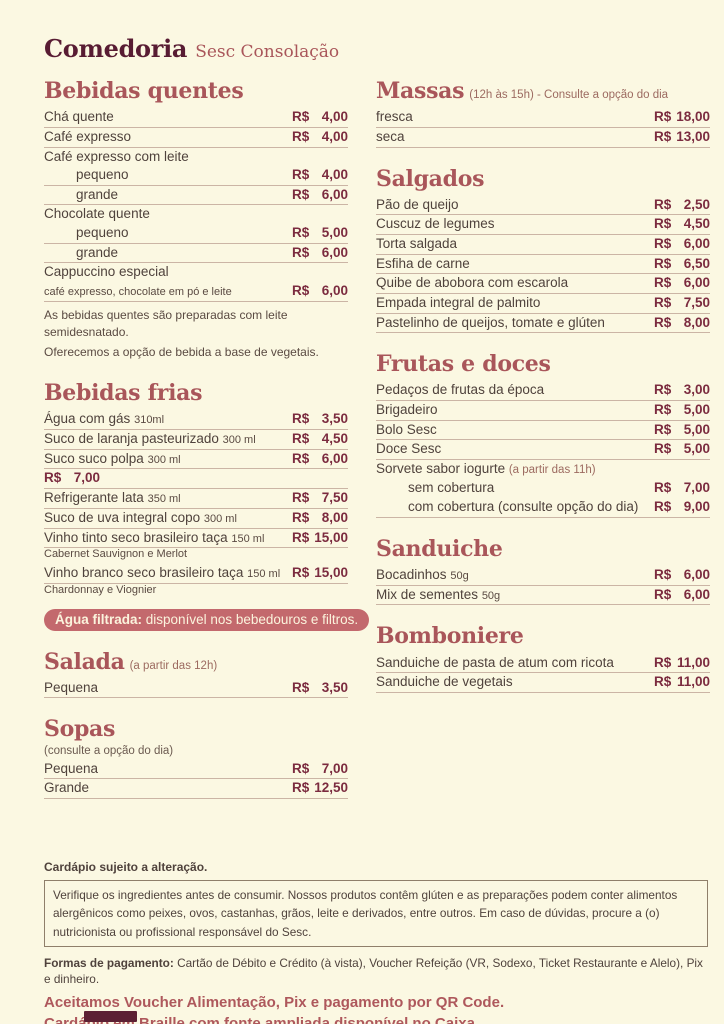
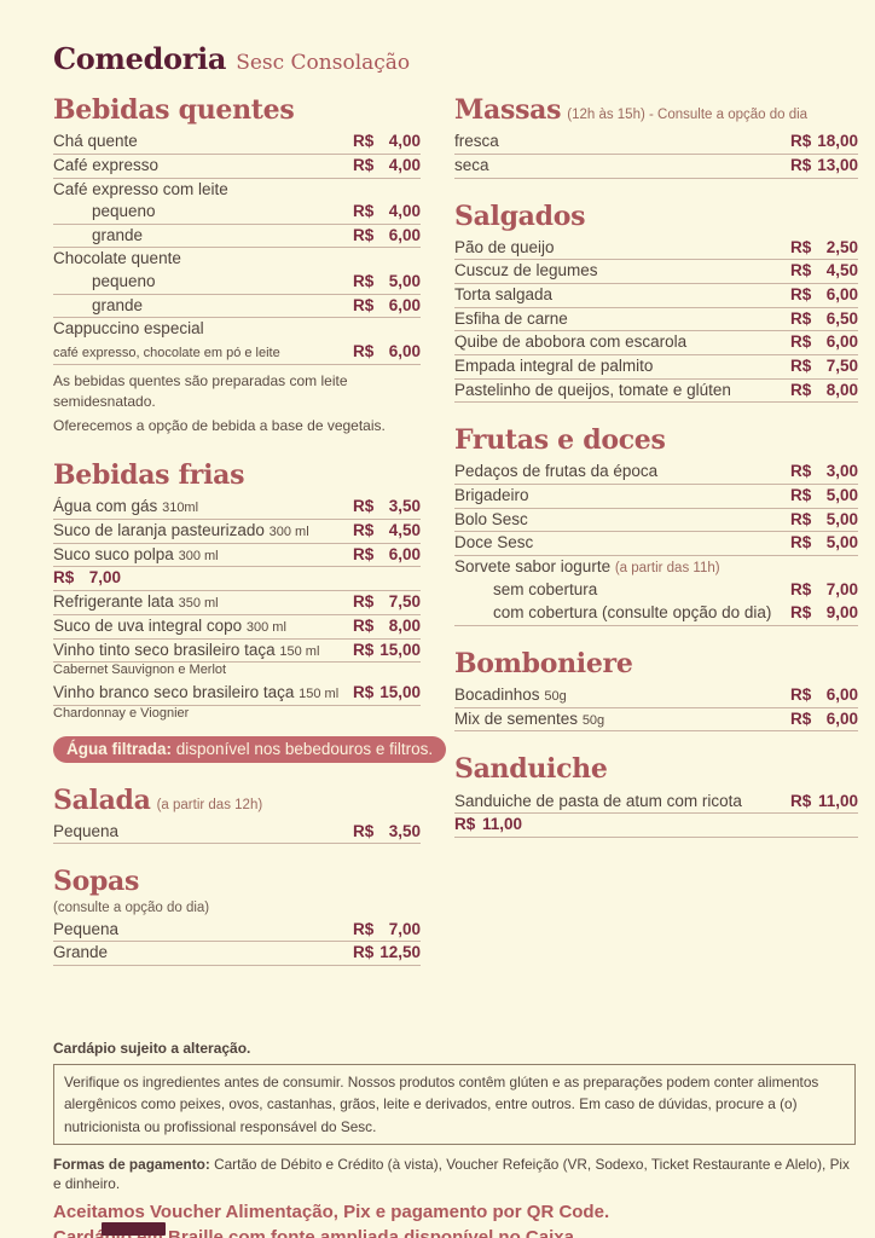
  Comedoria Sesc Consolação
  Bebidas quentes
  Chá quente
  R$
  4,00
  Café expresso
  R$
  4,00
  Café expresso com leite
  pequeno
  R$
  4,00
  grande
  R$
  6,00
  Chocolate quente
  pequeno
  R$
  5,00
  grande
  R$
  6,00
  Cappuccino especial
  café expresso, chocolate em pó e leite
  R$
  6,00
  As bebidas quentes são preparadas com leite semidesnatado.
  Oferecemos a opção de bebida a base de vegetais.
  Bebidas frias
  Água com gás 310ml
  R$
  3,50
  Suco de laranja pasteurizado 300 ml
  R$
  4,50
  Suco suco polpa 300 ml
  R$
  6,00
  R$
  7,00
  Refrigerante lata 350 ml
  R$
  7,50
  Suco de uva integral copo 300 ml
  R$
  8,00
  Vinho tinto seco brasileiro taça 150 ml
  R$
  15,00
  Cabernet Sauvignon e Merlot
  Vinho branco seco brasileiro taça 150 ml
  R$
  15,00
  Chardonnay e Viognier
  Água filtrada: disponível nos bebedouros e filtros.
  Salada (a partir das 12h)
  Pequena
  R$
  3,50
  Sopas
  (consulte a opção do dia)
  Pequena
  R$
  7,00
  Grande
  R$
  12,50
  Massas (12h às 15h) - Consulte a opção do dia
  fresca
  R$
  18,00
  seca
  R$
  13,00
  Salgados
  Pão de queijo
  R$
  2,50
  Cuscuz de legumes
  R$
  4,50
  Torta salgada
  R$
  6,00
  Esfiha de carne
  R$
  6,50
  Quibe de abobora com escarola
  R$
  6,00
  Empada integral de palmito
  R$
  7,50
  Pastelinho de queijos, tomate e glúten
  R$
  8,00
  Frutas e doces
  Pedaços de frutas da época
  R$
  3,00
  Brigadeiro
  R$
  5,00
  Bolo Sesc
  R$
  5,00
  Doce Sesc
  R$
  5,00
  Sorvete sabor iogurte (a partir das 11h)
  sem cobertura
  R$
  7,00
  com cobertura (consulte opção do dia)
  R$
  9,00
- Sanduiche
+ Bomboniere
  Bocadinhos 50g
  R$
  6,00
  Mix de sementes 50g
  R$
  6,00
- Bomboniere
+ Sanduiche
  Sanduiche de pasta de atum com ricota
  R$
  11,00
- Sanduiche de vegetais
  R$
  11,00
  Cardápio sujeito a alteração.
  Verifique os ingredientes antes de consumir. Nossos produtos contêm glúten e as preparações podem conter alimentos alergênicos como peixes, ovos, castanhas, grãos, leite e derivados, entre outros. Em caso de dúvidas, procure a (o) nutricionista ou profissional responsável do Sesc.
  Formas de pagamento: Cartão de Débito e Crédito (à vista), Voucher Refeição (VR, Sodexo, Ticket Restaurante e Alelo), Pix e dinheiro.
  Aceitamos Voucher Alimentação, Pix e pagamento por QR Code.
  Cardápio em Braille com fonte ampliada disponível no Caixa.
